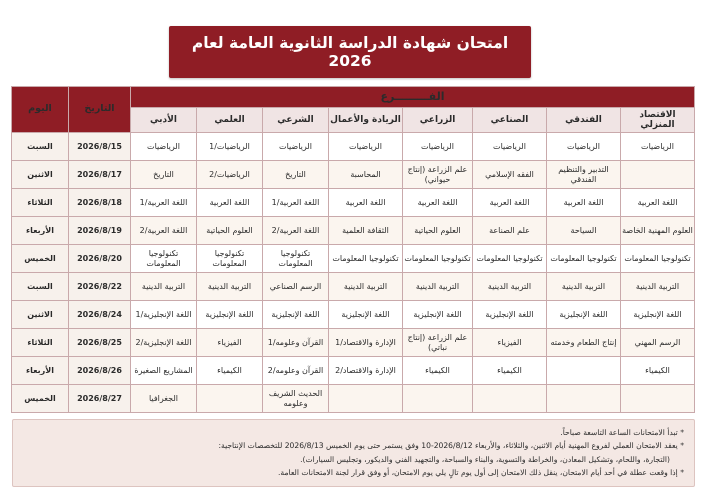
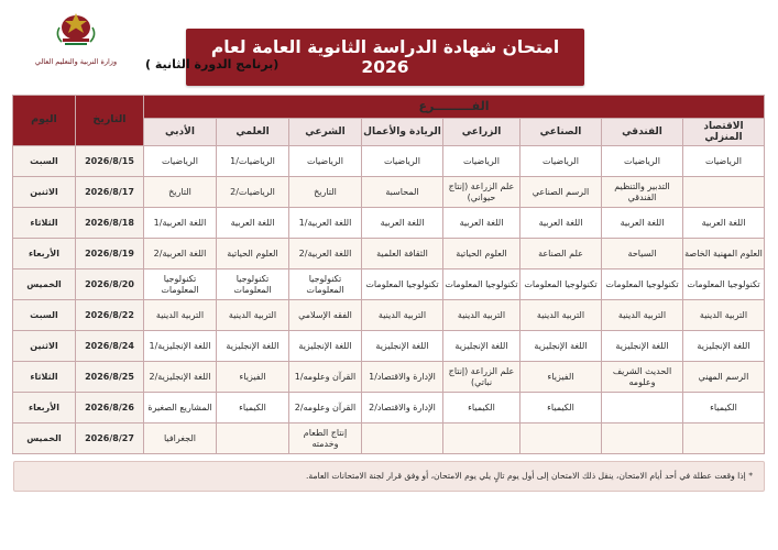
+ وزارة التربية والتعليم العالي
  امتحان شهادة الدراسة الثانوية العامة لعام 2026
+ (برنامج الدورة الثانية )
  الفـــــــــرع	التاريخ	اليوم
  الاقتصاد المنزلي	الفندقي	الصناعي	الزراعي	الريادة والأعمال	الشرعي	العلمي	الأدبي
  الرياضيات	الرياضيات	الرياضيات	الرياضيات	الرياضيات	الرياضيات	الرياضيات/1	الرياضيات	2026/8/15	السبت
- 	التدبير والتنظيم الفندقي	الفقه الإسلامي	علم الزراعة (إنتاج حيواني)	المحاسبة	التاريخ	الرياضيات/2	التاريخ	2026/8/17	الاثنين
+ 	التدبير والتنظيم الفندقي	الرسم الصناعي	علم الزراعة (إنتاج حيواني)	المحاسبة	التاريخ	الرياضيات/2	التاريخ	2026/8/17	الاثنين
  اللغة العربية	اللغة العربية	اللغة العربية	اللغة العربية	اللغة العربية	اللغة العربية/1	اللغة العربية	اللغة العربية/1	2026/8/18	الثلاثاء
  العلوم المهنية الخاصة	السياحة	علم الصناعة	العلوم الحياتية	الثقافة العلمية	اللغة العربية/2	العلوم الحياتية	اللغة العربية/2	2026/8/19	الأربعاء
  تكنولوجيا المعلومات	تكنولوجيا المعلومات	تكنولوجيا المعلومات	تكنولوجيا المعلومات	تكنولوجيا المعلومات	تكنولوجيا المعلومات	تكنولوجيا المعلومات	تكنولوجيا المعلومات	2026/8/20	الخميس
- التربية الدينية	التربية الدينية	التربية الدينية	التربية الدينية	التربية الدينية	الرسم الصناعي	التربية الدينية	التربية الدينية	2026/8/22	السبت
+ التربية الدينية	التربية الدينية	التربية الدينية	التربية الدينية	التربية الدينية	الفقه الإسلامي	التربية الدينية	التربية الدينية	2026/8/22	السبت
  اللغة الإنجليزية	اللغة الإنجليزية	اللغة الإنجليزية	اللغة الإنجليزية	اللغة الإنجليزية	اللغة الإنجليزية	اللغة الإنجليزية	اللغة الإنجليزية/1	2026/8/24	الاثنين
- الرسم المهني	إنتاج الطعام وخدمته	الفيزياء	علم الزراعة (إنتاج نباتي)	الإدارة والاقتصاد/1	القرآن وعلومه/1	الفيزياء	اللغة الإنجليزية/2	2026/8/25	الثلاثاء
+ الرسم المهني	الحديث الشريف وعلومه	الفيزياء	علم الزراعة (إنتاج نباتي)	الإدارة والاقتصاد/1	القرآن وعلومه/1	الفيزياء	اللغة الإنجليزية/2	2026/8/25	الثلاثاء
  الكيمياء		الكيمياء	الكيمياء	الإدارة والاقتصاد/2	القرآن وعلومه/2	الكيمياء	المشاريع الصغيرة	2026/8/26	الأربعاء
- 					الحديث الشريف وعلومه		الجغرافيا	2026/8/27	الخميس
+ 					إنتاج الطعام وخدمته		الجغرافيا	2026/8/27	الخميس
- * تبدأ الامتحانات الساعة التاسعة صباحاً.
- * يعقد الامتحان العملي لفروع المهنية أيام الاثنين، والثلاثاء، والأربعاء 2026/8/12-10 وفق يستمر حتى يوم الخميس 2026/8/13 للتخصصات الإنتاجية:
- (التجارة، واللحام، وتشكيل المعادن، والخراطة والتسوية، والبناء والسباحة، والتجهيد الفني والديكور، وتجليس السيارات).
  * إذا وقعت عطلة في أحد أيام الامتحان، ينقل ذلك الامتحان إلى أول يوم تالٍ يلي يوم الامتحان، أو وفق قرار لجنة الامتحانات العامة.
